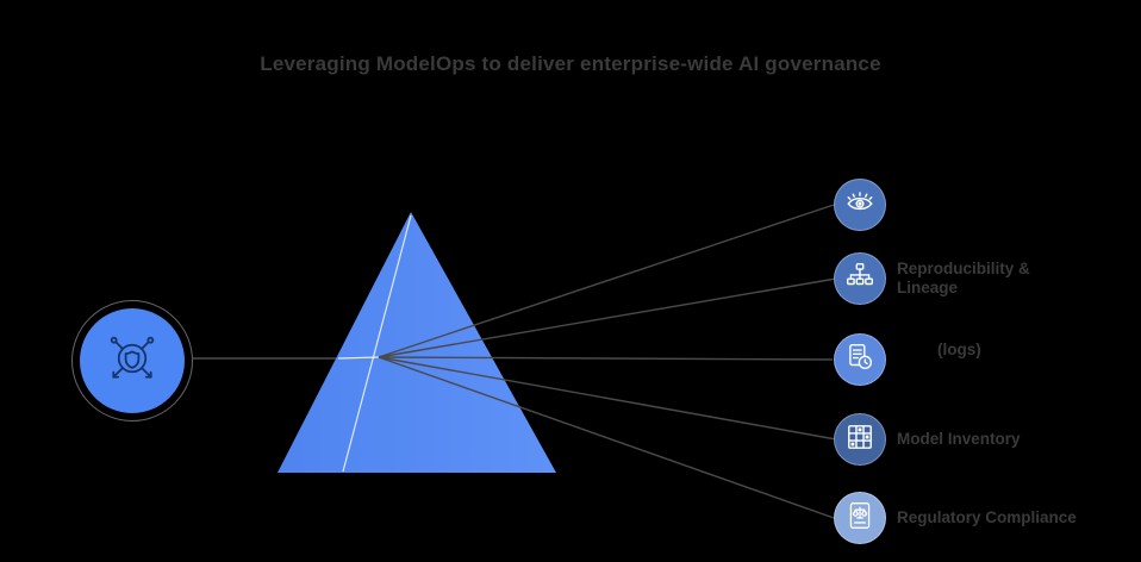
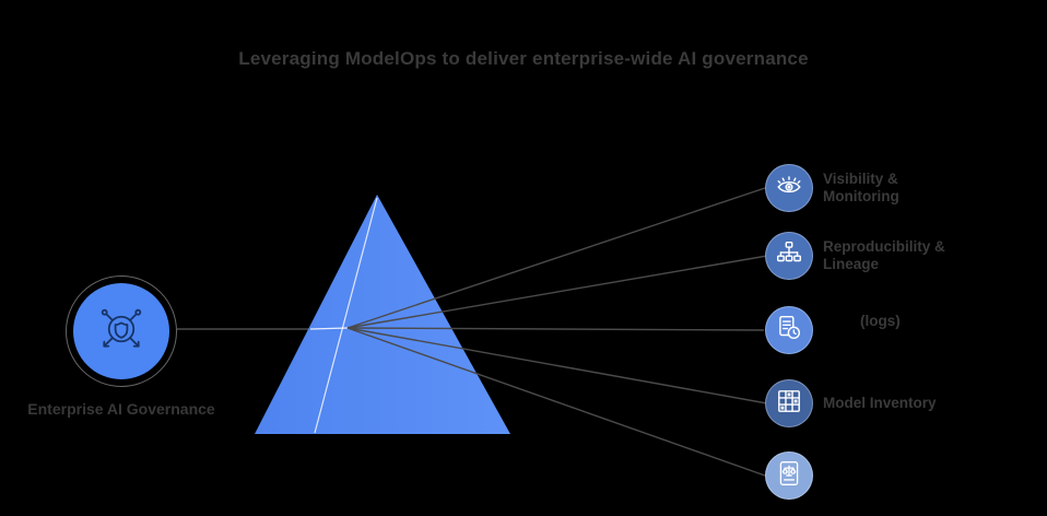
  Leveraging ModelOps to deliver enterprise-wide AI governance
+ Enterprise AI Governance
+ Visibility &
+ Monitoring
  Reproducibility &
  Lineage
  (logs)
  Model Inventory
- Regulatory Compliance
